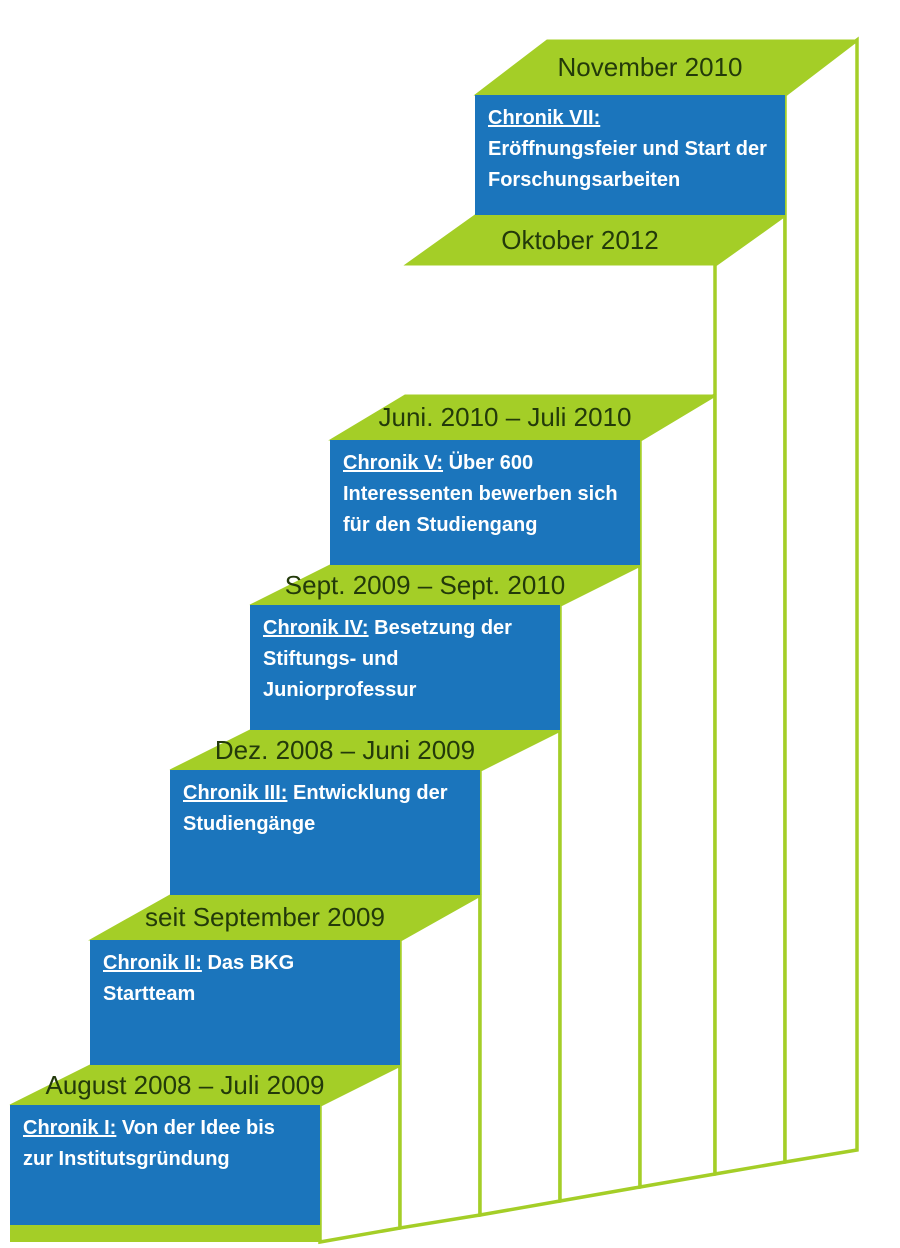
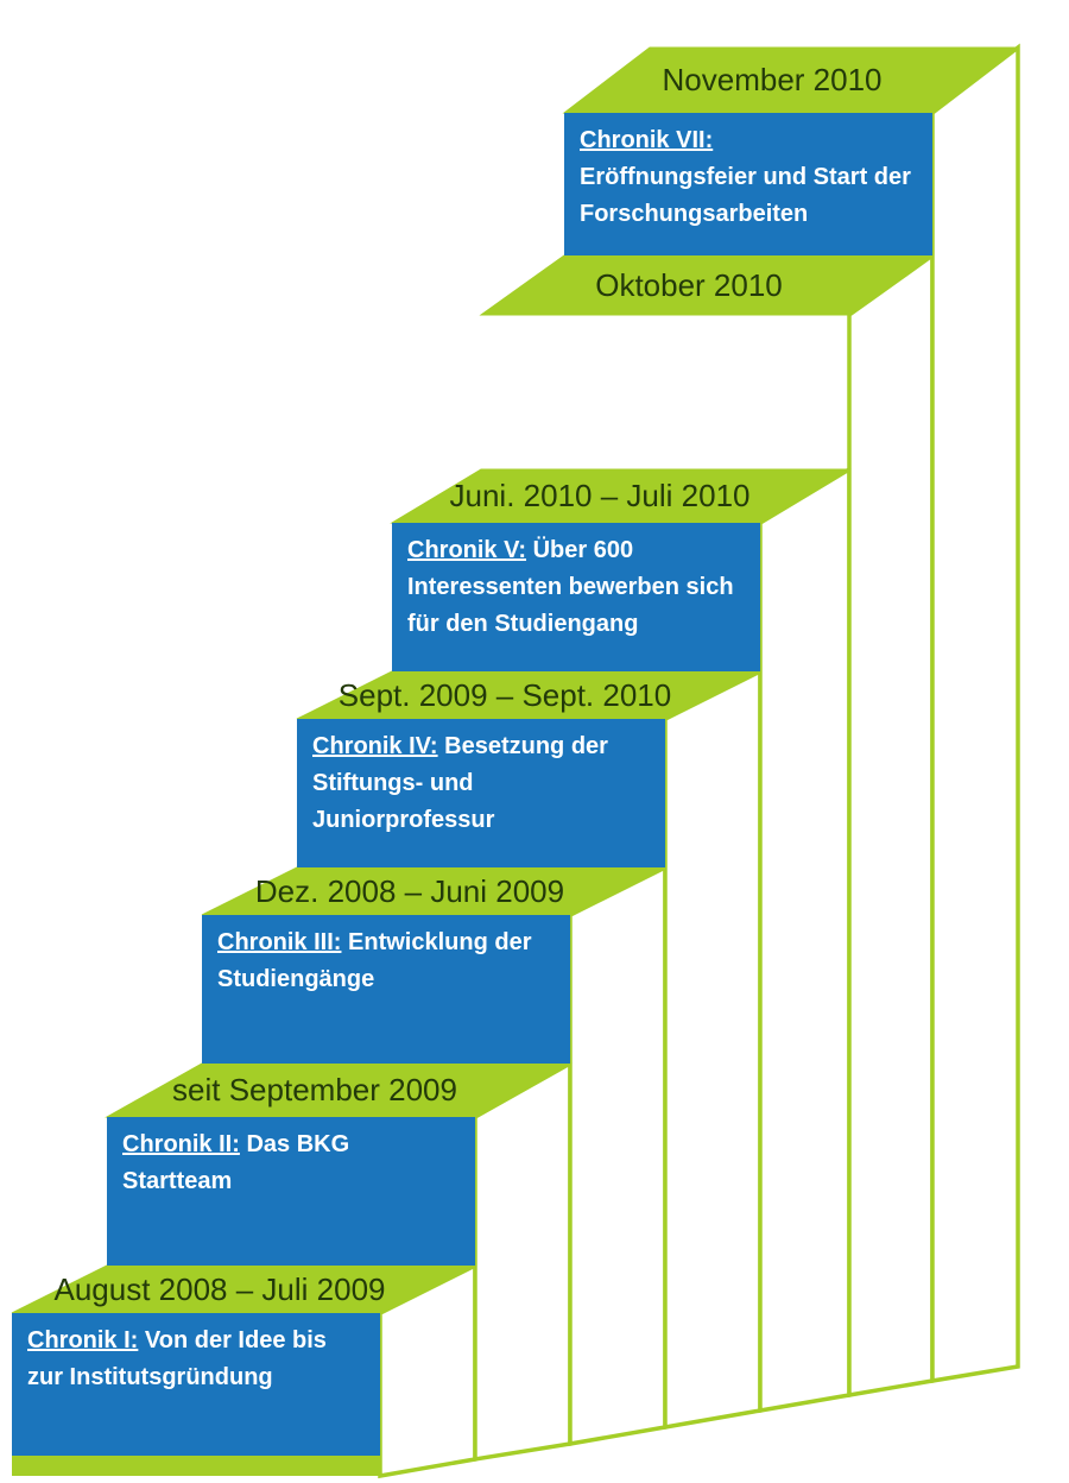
  August 2008 – Juli 2009
  Chronik I: Von der Idee bis zur Institutsgründung
  seit September 2009
  Chronik II: Das BKG Startteam
  Dez. 2008 – Juni 2009
  Chronik III: Entwicklung der Studiengänge
  Sept. 2009 – Sept. 2010
  Chronik IV: Besetzung der Stiftungs- und Juniorprofessur
  Juni. 2010 – Juli 2010
  Chronik V: Über 600 Interessenten bewerben sich für den Studiengang
- Oktober 2012
+ Oktober 2010
  November 2010
  Chronik VII:
  Eröffnungsfeier und Start der Forschungsarbeiten
